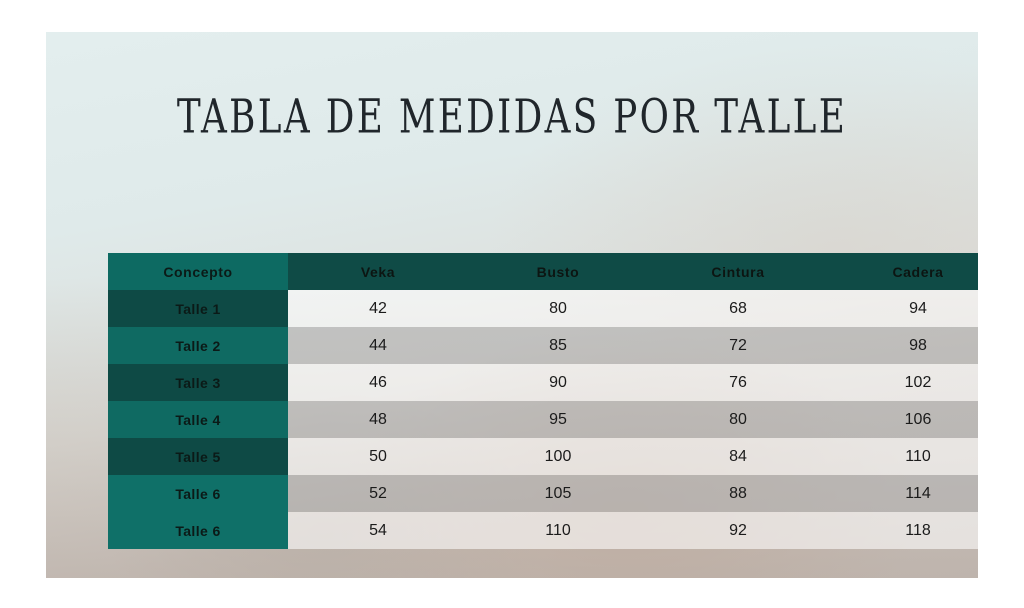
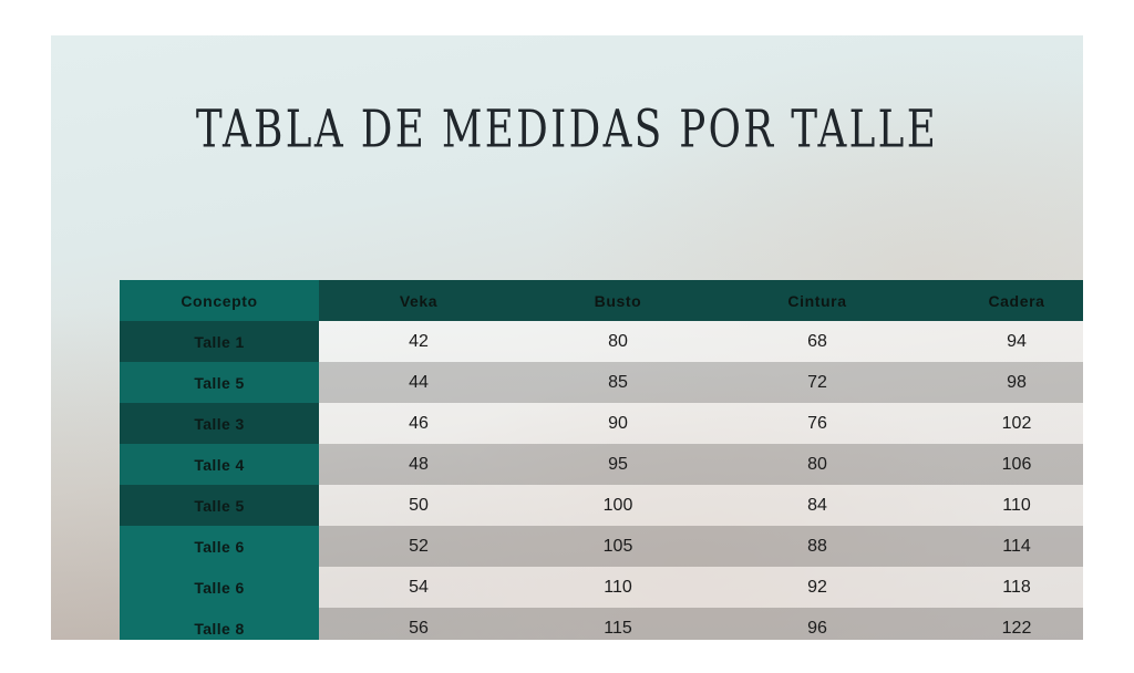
  TABLA DE MEDIDAS POR TALLE
  Concepto	Veka	Busto	Cintura	Cadera
  Talle 1	42	80	68	94
- Talle 2	44	85	72	98
+ Talle 5	44	85	72	98
  Talle 3	46	90	76	102
  Talle 4	48	95	80	106
  Talle 5	50	100	84	110
  Talle 6	52	105	88	114
  Talle 6	54	110	92	118
+ Talle 8	56	115	96	122
